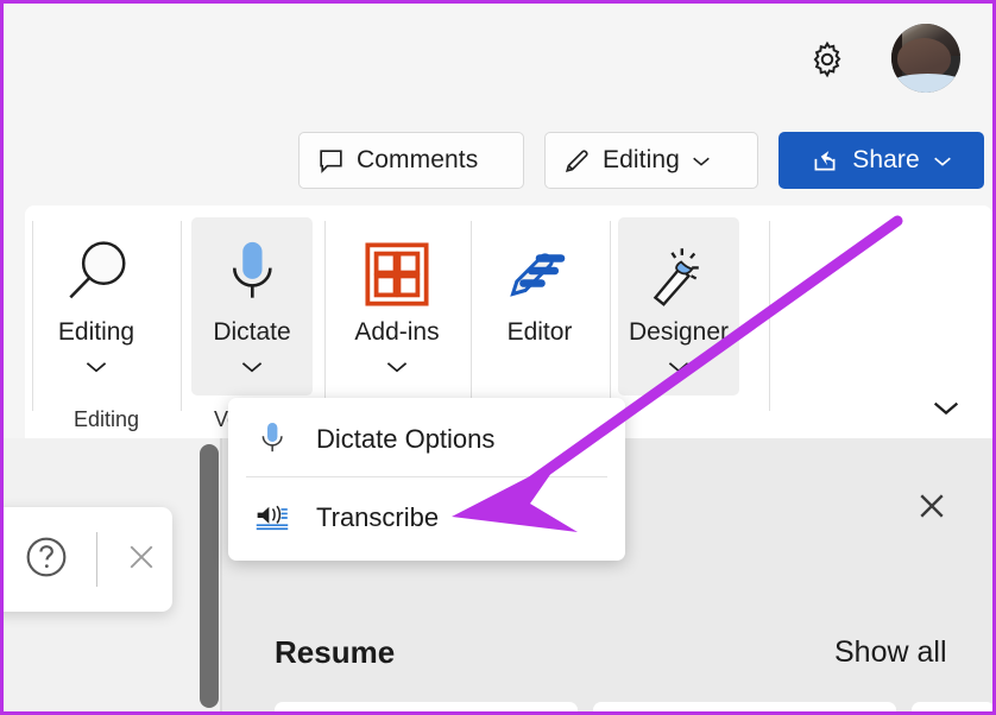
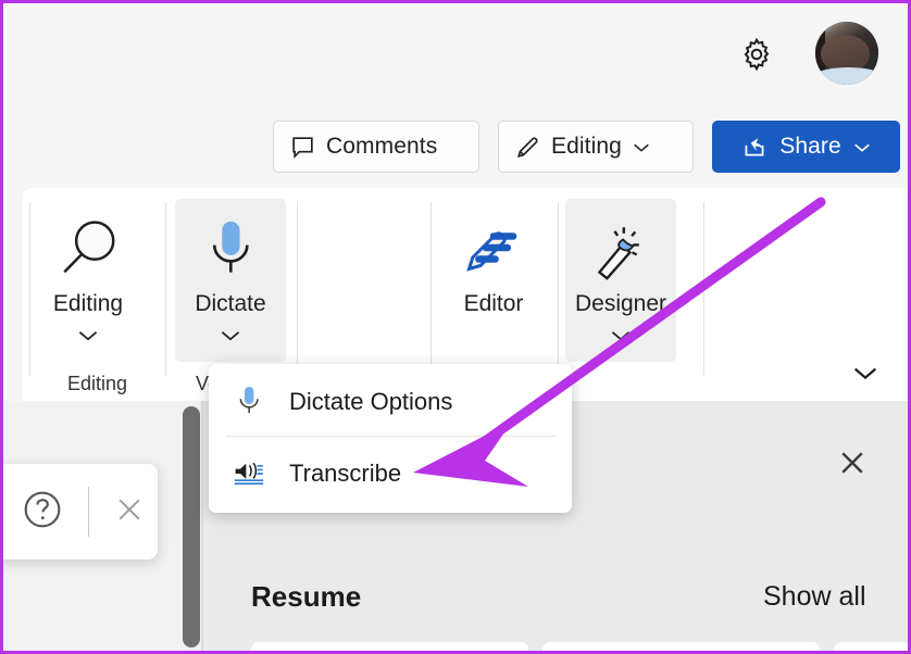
  Comments
  Editing
  Share
  Editing
  Dictate
- Add-ins
  Editor
  Designer
  Editing
  Resume
  Show all
  Dictate Options
  Transcribe
